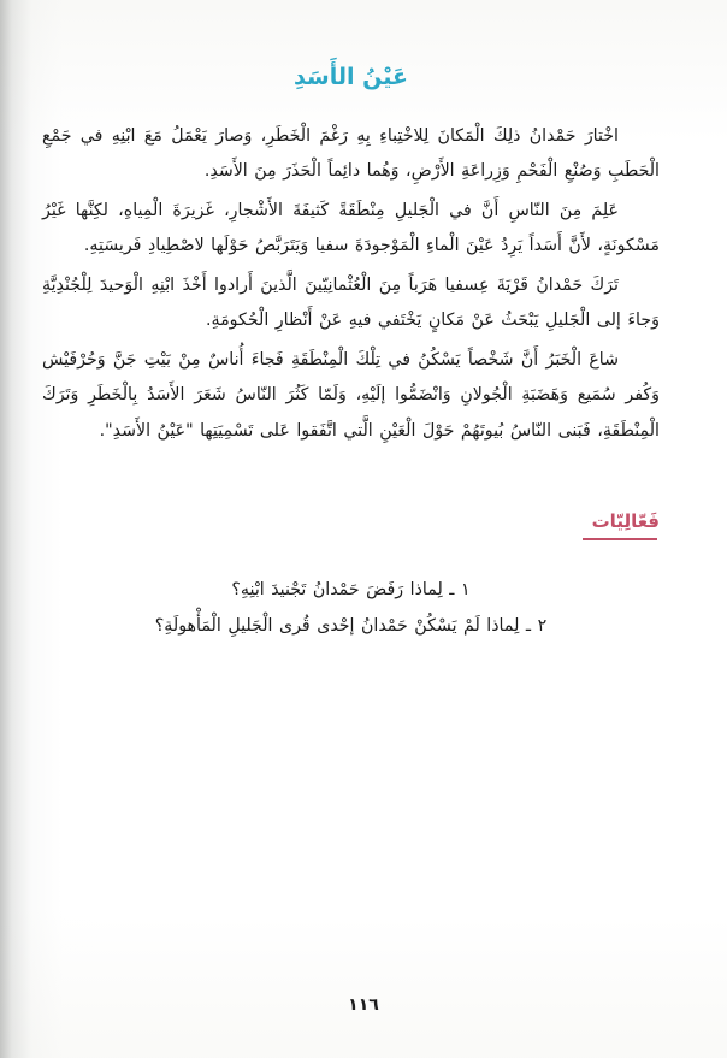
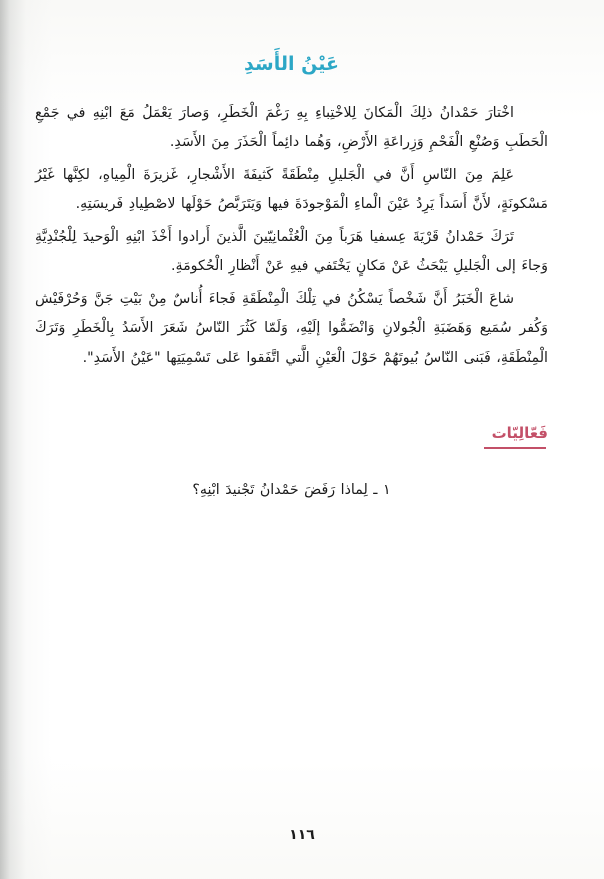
  عَيْنُ الأَسَدِ
  اخْتارَ حَمْدانُ ذلِكَ الْمَكانَ لِلاخْتِباءِ بِهِ رَغْمَ الْخَطَرِ، وَصارَ يَعْمَلُ مَعَ ابْنِهِ في جَمْعِ الْحَطَبِ وَصُنْعِ الْفَحْمِ وَزِراعَةِ الأَرْضِ، وَهُما دائِماً الْحَذَرَ مِنَ الأَسَدِ.
- عَلِمَ مِنَ النّاسِ أَنَّ في الْجَليلِ مِنْطَقَةً كَثيفَةَ الأَشْجارِ، غَزيرَةَ الْمِياهِ، لكِنَّها غَيْرُ مَسْكونَةٍ، لأَنَّ أَسَداً يَرِدُ عَيْنَ الْماءِ الْمَوْجودَةَ سفيا وَيَتَرَبَّصُ حَوْلَها لاصْطِيادِ فَريسَتِهِ.
+ عَلِمَ مِنَ النّاسِ أَنَّ في الْجَليلِ مِنْطَقَةً كَثيفَةَ الأَشْجارِ، غَزيرَةَ الْمِياهِ، لكِنَّها غَيْرُ مَسْكونَةٍ، لأَنَّ أَسَداً يَرِدُ عَيْنَ الْماءِ الْمَوْجودَةَ فيها وَيَتَرَبَّصُ حَوْلَها لاصْطِيادِ فَريسَتِهِ.
  تَرَكَ حَمْدانُ قَرْيَةَ عِسفيا هَرَباً مِنَ الْعُثْمانِيّينَ الَّذينَ أَرادوا أَخْذَ ابْنِهِ الْوَحيدَ لِلْجُنْدِيَّةِ وَجاءَ إلى الْجَليلِ يَبْحَثُ عَنْ مَكانٍ يَخْتَفي فيهِ عَنْ أَنْظارِ الْحُكومَةِ.
  شاعَ الْخَبَرُ أَنَّ شَخْصاً يَسْكُنُ في تِلْكَ الْمِنْطَقَةِ فَجاءَ أُناسٌ مِنْ بَيْتِ جَنَّ وَحُرْفَيْش وَكُفر سُمَيع وَهَضَبَةِ الْجُولانِ وَانْضَمُّوا إلَيْهِ، وَلَمّا كَثُرَ النّاسُ شَعَرَ الأَسَدُ بِالْخَطَرِ وَتَرَكَ الْمِنْطَقَةِ، فَبَنى النّاسُ بُيوتَهُمْ حَوْلَ الْعَيْنِ الَّتي اتَّفَقوا عَلى تَسْمِيَتِها "عَيْنُ الأَسَدِ".
  فَعّالِيّات
  ١ ـ لِماذا رَفَضَ حَمْدانُ تَجْنيدَ ابْنِهِ؟
- ٢ ـ لِماذا لَمْ يَسْكُنْ حَمْدانُ إحْدى قُرى الْجَليلِ الْمَأْهولَةِ؟
  ١١٦
